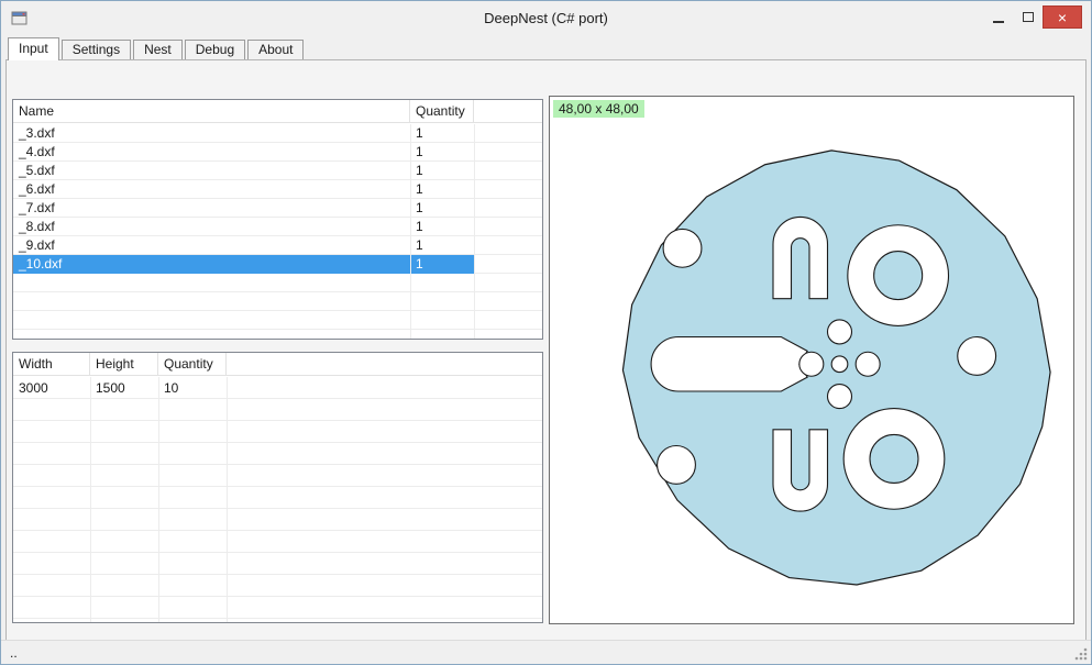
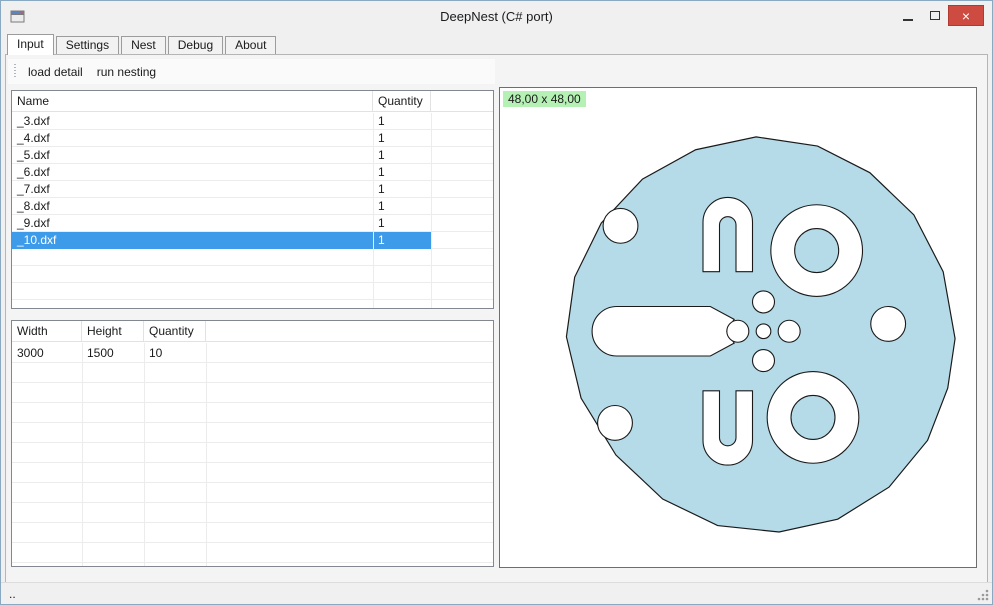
  DeepNest (C# port)
  ×
  Input
  Settings
  Nest
  Debug
  About
+ load detail
+ run nesting
  Name
  Quantity
  _3.dxf
  1
  _4.dxf
  1
  _5.dxf
  1
  _6.dxf
  1
  _7.dxf
  1
  _8.dxf
  1
  _9.dxf
  1
  _10.dxf
  1
  Width
  Height
  Quantity
  3000
  1500
  10
  48,00 x 48,00
  ..
